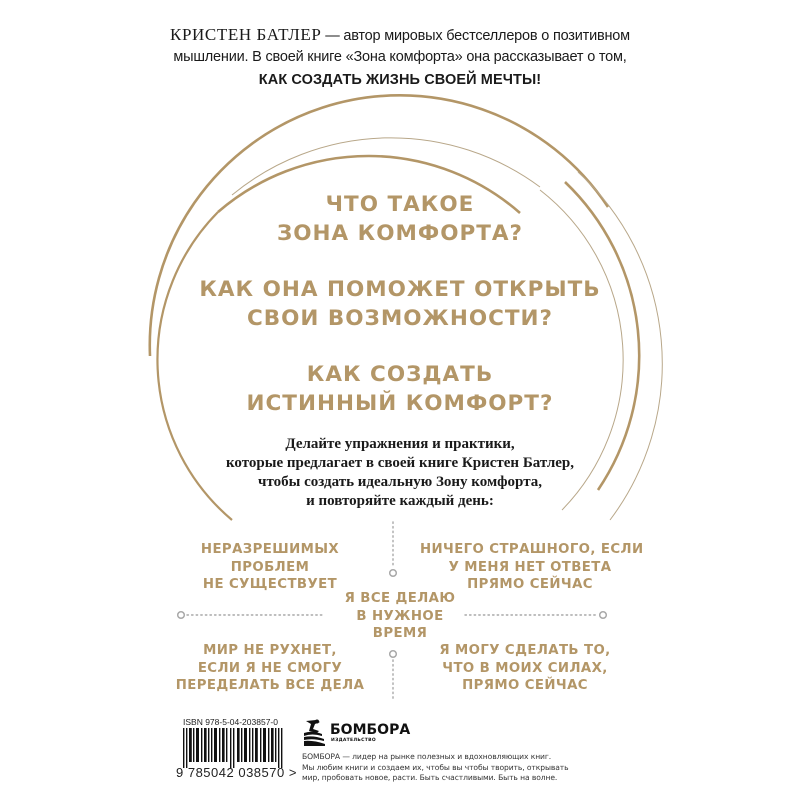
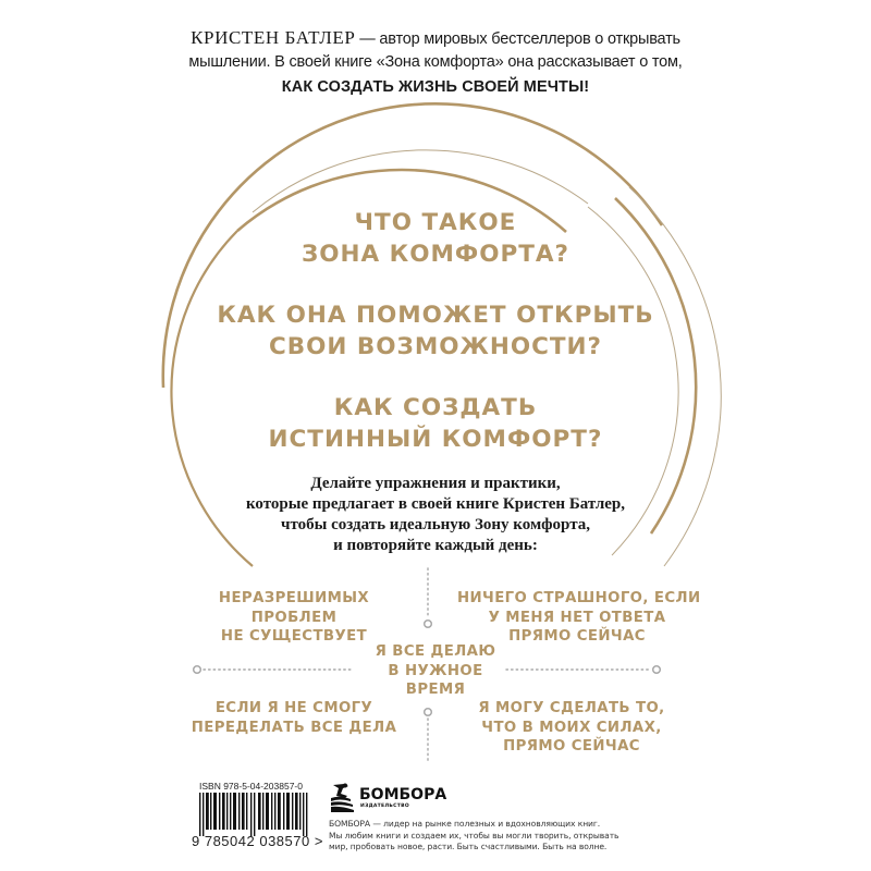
- КРИСТЕН БАТЛЕР — автор мировых бестселлеров о позитивном
+ КРИСТЕН БАТЛЕР — автор мировых бестселлеров о открывать
  мышлении. В своей книге «Зона комфорта» она рассказывает о том,
  КАК СОЗДАТЬ ЖИЗНЬ СВОЕЙ МЕЧТЫ!
  ЧТО ТАКОЕ
  ЗОНА КОМФОРТА?
  КАК ОНА ПОМОЖЕТ ОТКРЫТЬ
  СВОИ ВОЗМОЖНОСТИ?
  КАК СОЗДАТЬ
  ИСТИННЫЙ КОМФОРТ?
  Делайте упражнения и практики,
  которые предлагает в своей книге Кристен Батлер,
  чтобы создать идеальную Зону комфорта,
  и повторяйте каждый день:
  НЕРАЗРЕШИМЫХ
  ПРОБЛЕМ
  НЕ СУЩЕСТВУЕТ
  НИЧЕГО СТРАШНОГО, ЕСЛИ
  У МЕНЯ НЕТ ОТВЕТА
  ПРЯМО СЕЙЧАС
  Я ВСЕ ДЕЛАЮ
  В НУЖНОЕ
  ВРЕМЯ
- МИР НЕ РУХНЕТ,
  ЕСЛИ Я НЕ СМОГУ
  ПЕРЕДЕЛАТЬ ВСЕ ДЕЛА
  Я МОГУ СДЕЛАТЬ ТО,
  ЧТО В МОИХ СИЛАХ,
  ПРЯМО СЕЙЧАС
  ISBN 978-5-04-203857-0
  9 785042 038570 >
  БОМБОРА
  БОМБОРА — лидер на рынке полезных и вдохновляющих книг.
- Мы любим книги и создаем их, чтобы вы чтобы творить, открывать
+ Мы любим книги и создаем их, чтобы вы могли творить, открывать
  мир, пробовать новое, расти. Быть счастливыми. Быть на волне.
